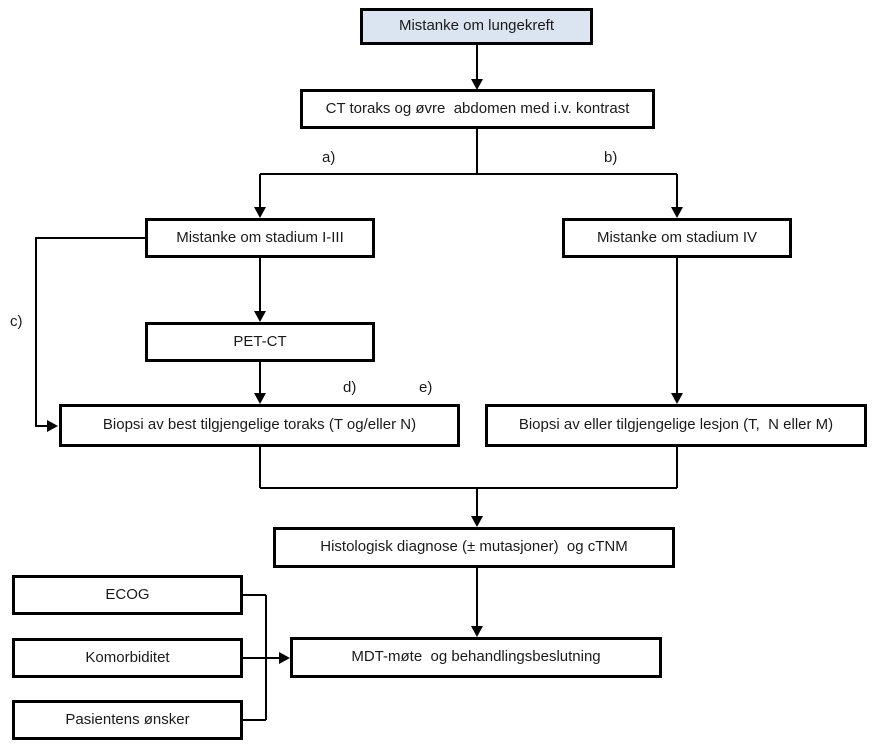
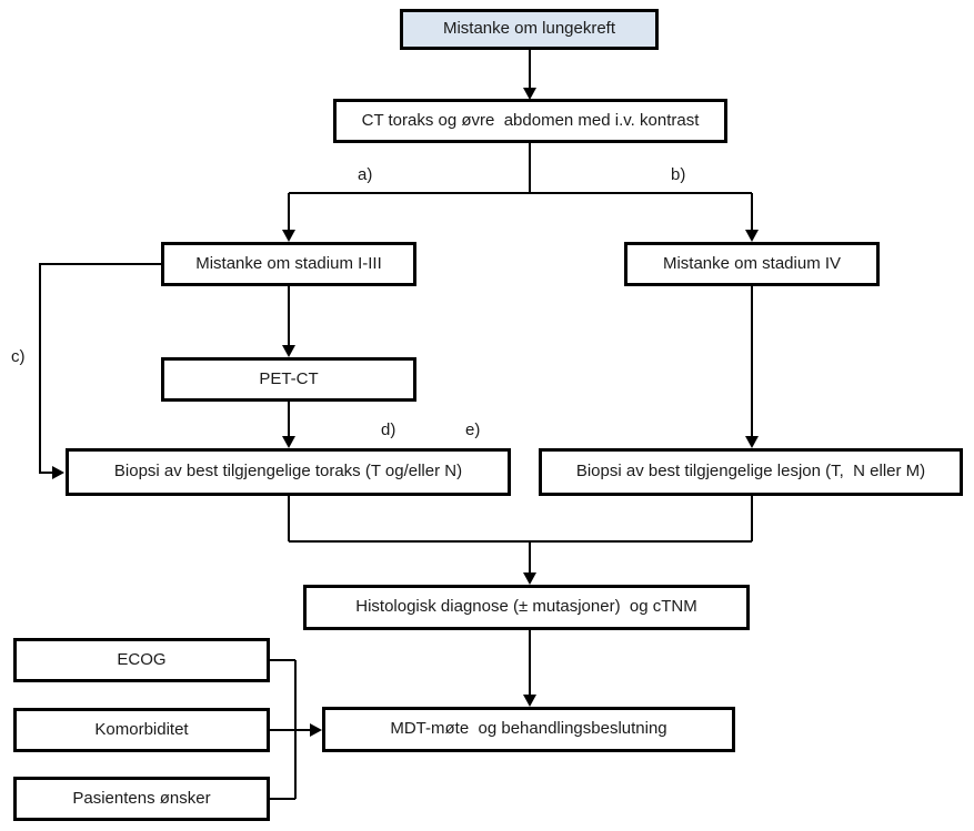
  Mistanke om lungekreft
  CT toraks og øvre abdomen med i.v. kontrast
  Mistanke om stadium I-III
  Mistanke om stadium IV
  PET-CT
  Biopsi av best tilgjengelige toraks (T og/eller N)
- Biopsi av eller tilgjengelige lesjon (T, N eller M)
+ Biopsi av best tilgjengelige lesjon (T, N eller M)
  Histologisk diagnose (± mutasjoner) og cTNM
  ECOG
  Komorbiditet
  Pasientens ønsker
  MDT-møte og behandlingsbeslutning
  a)
  b)
  c)
  d)
  e)
